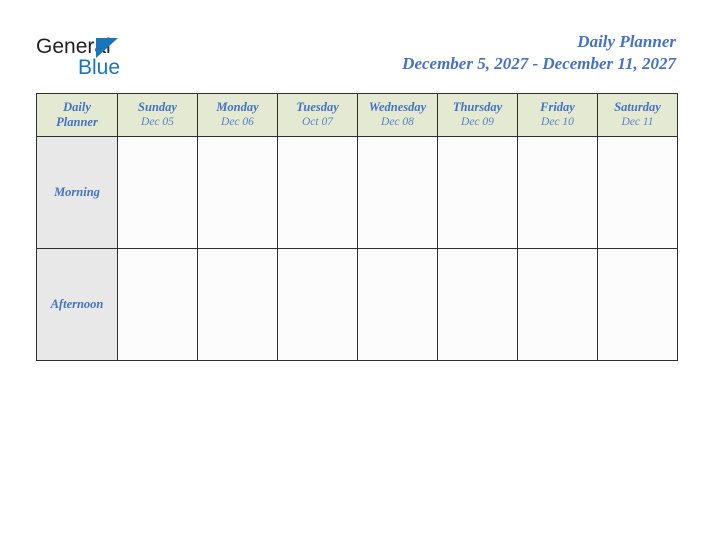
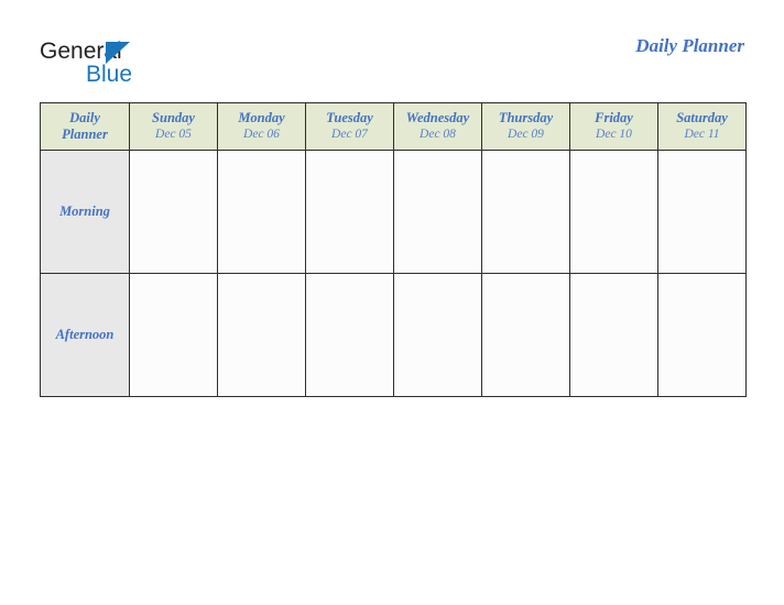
  General
  Blue
  Daily Planner
- December 5, 2027 - December 11, 2027
- Daily Planner	Sunday Dec 05	Monday Dec 06	Tuesday Oct 07	Wednesday Dec 08	Thursday Dec 09	Friday Dec 10	Saturday Dec 11
+ Daily Planner	Sunday Dec 05	Monday Dec 06	Tuesday Dec 07	Wednesday Dec 08	Thursday Dec 09	Friday Dec 10	Saturday Dec 11
  Morning
  Afternoon
